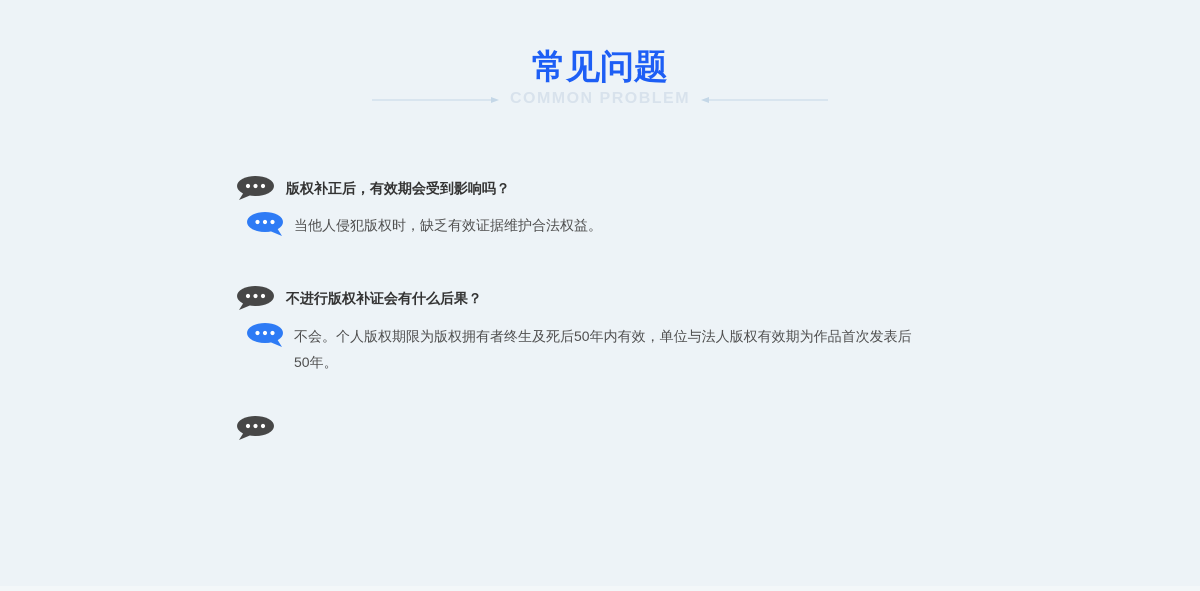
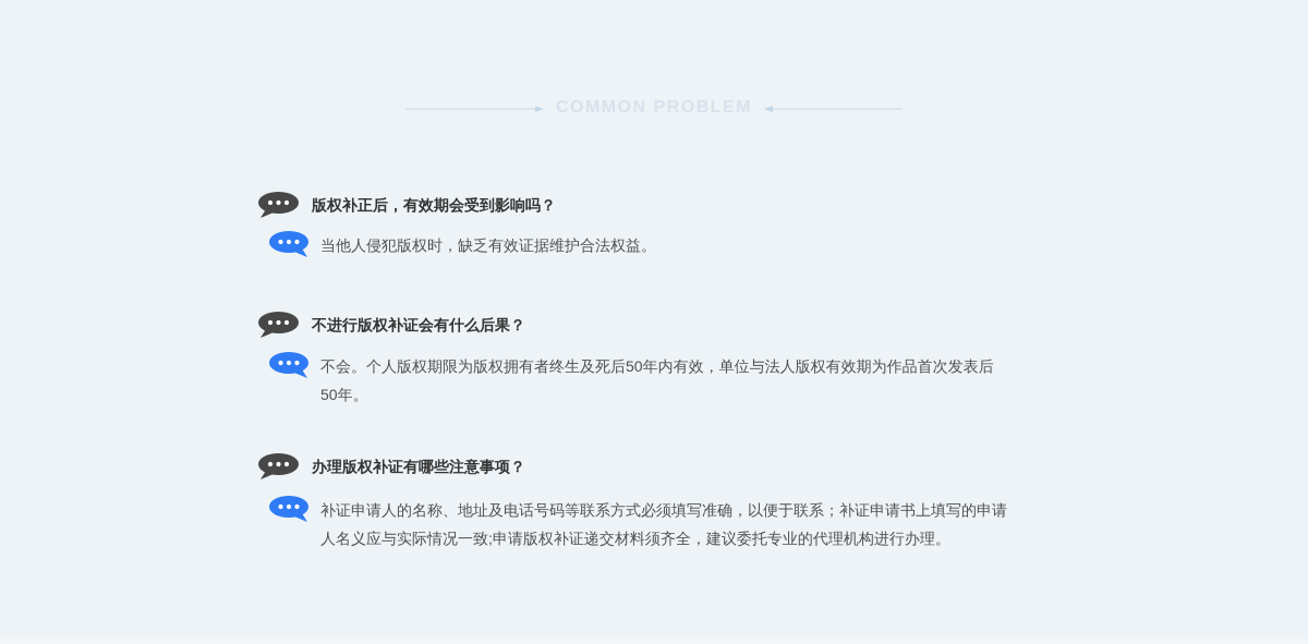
- 常见问题
  版权补正后，有效期会受到影响吗？
  当他人侵犯版权时，缺乏有效证据维护合法权益。
  不进行版权补证会有什么后果？
  不会。个人版权期限为版权拥有者终生及死后50年内有效，单位与法人版权有效期为作品首次发表后50年。
+ 办理版权补证有哪些注意事项？
+ 补证申请人的名称、地址及电话号码等联系方式必须填写准确，以便于联系；补证申请书上填写的申请人名义应与实际情况一致;申请版权补证递交材料须齐全，建议委托专业的代理机构进行办理。
